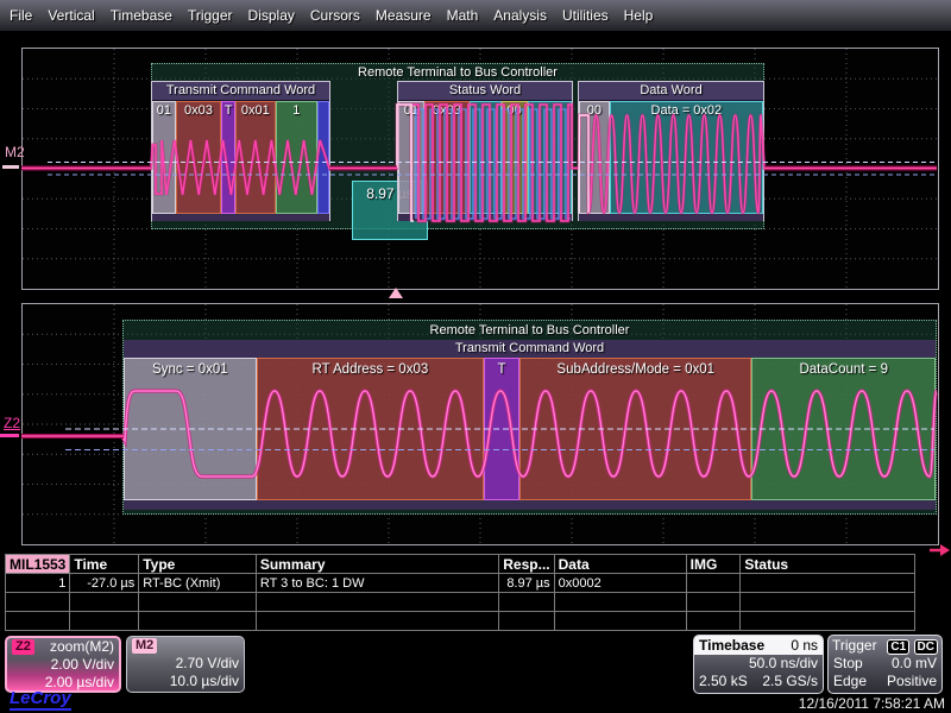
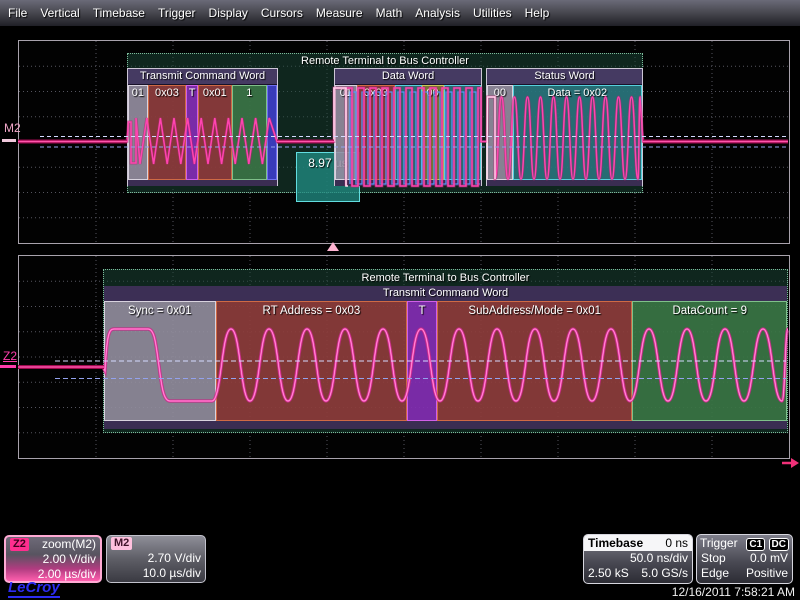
  File
  Vertical
  Timebase
  Trigger
  Display
  Cursors
  Measure
  Math
  Analysis
  Utilities
  Help
  Remote Terminal to Bus Controller
  Transmit Command Word
  01
  0x03
  T
  0x01
  1
  8.97 µs
- Status Word
+ Data Word
  01
  0x03
- Data Word
+ Status Word
  00
  Data = 0x02
  Remote Terminal to Bus Controller
  Transmit Command Word
  Sync = 0x01
  RT Address = 0x03
  T
  SubAddress/Mode = 0x01
  DataCount = 9
  M2
  Z2
- MIL1553	Time	Type	Summary	Resp...	Data	IMG	Status
- 1	-27.0 µs	RT-BC (Xmit)	RT 3 to BC: 1 DW	8.97 µs	0x0002
  Z2
  zoom(M2)
  2.00 V/div
  2.00 µs/div
  M2
  2.70 V/div
  10.0 µs/div
  Timebase
  0 ns
  50.0 ns/div
  2.50 kS
- 2.5 GS/s
+ 5.0 GS/s
  Trigger
  C1 DC
  Stop
  0.0 mV
  Edge
  Positive
  LeCroy
  12/16/2011 7:58:21 AM
